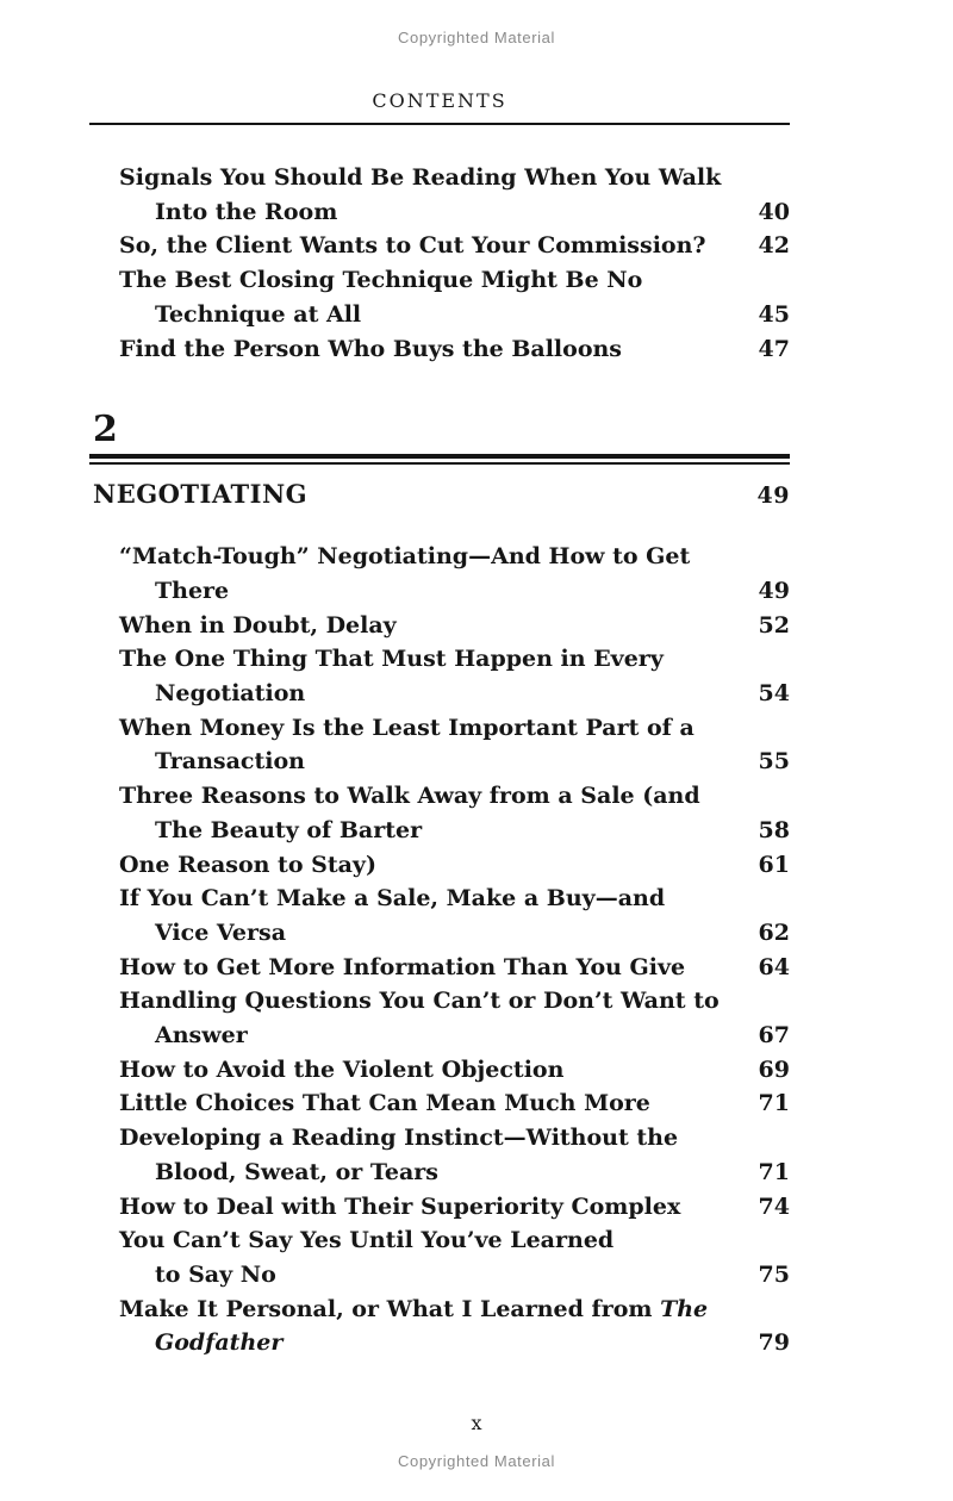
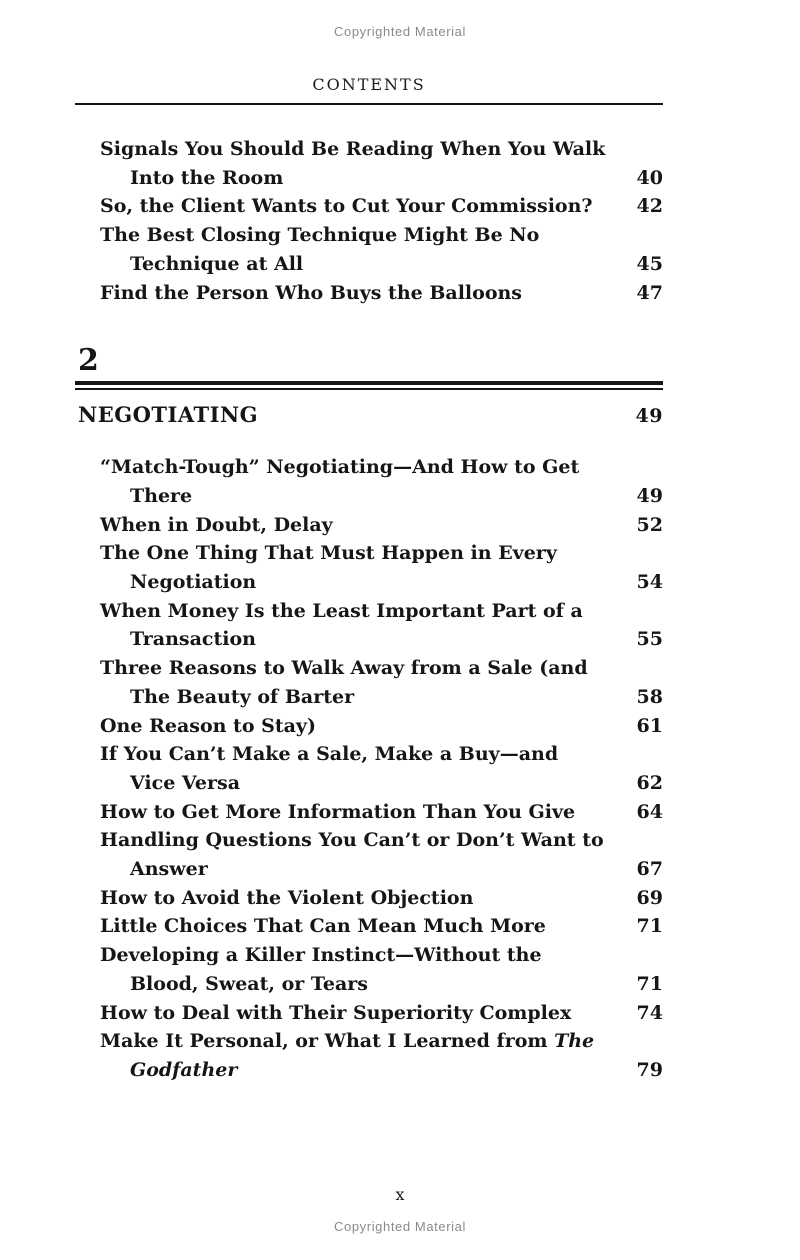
  Copyrighted Material
  CONTENTS
  Signals You Should Be Reading When You Walk
  Into the Room
  40
  So, the Client Wants to Cut Your Commission?
  42
  The Best Closing Technique Might Be No
  Technique at All
  45
  Find the Person Who Buys the Balloons
  47
  2
  NEGOTIATING
  49
  “Match-Tough” Negotiating—And How to Get
  There
  49
  When in Doubt, Delay
  52
  The One Thing That Must Happen in Every
  Negotiation
  54
  When Money Is the Least Important Part of a
  Transaction
  55
  Three Reasons to Walk Away from a Sale (and
  The Beauty of Barter
  58
  One Reason to Stay)
  61
  If You Can’t Make a Sale, Make a Buy—and
  Vice Versa
  62
  How to Get More Information Than You Give
  64
  Handling Questions You Can’t or Don’t Want to
  Answer
  67
  How to Avoid the Violent Objection
  69
  Little Choices That Can Mean Much More
  71
- Developing a Reading Instinct—Without the
+ Developing a Killer Instinct—Without the
  Blood, Sweat, or Tears
  71
  How to Deal with Their Superiority Complex
  74
- You Can’t Say Yes Until You’ve Learned
- to Say No
- 75
  Make It Personal, or What I Learned from The
  Godfather
  79
  x
  Copyrighted Material
